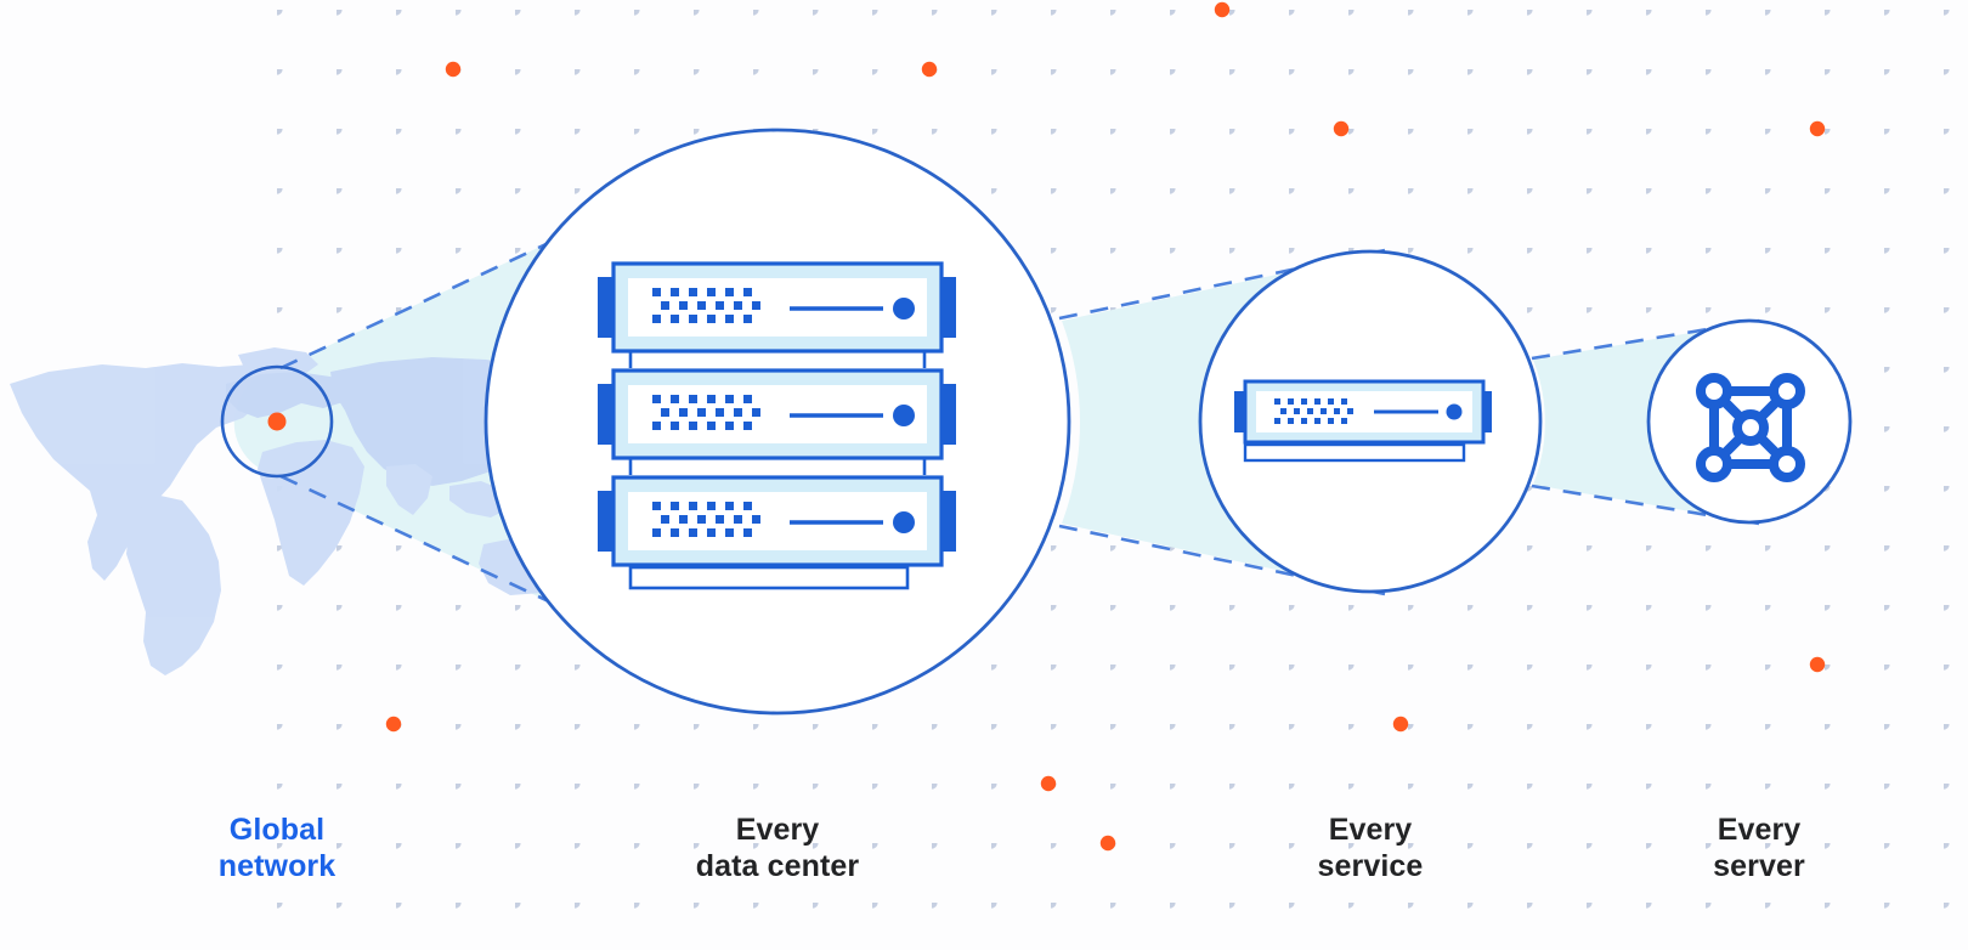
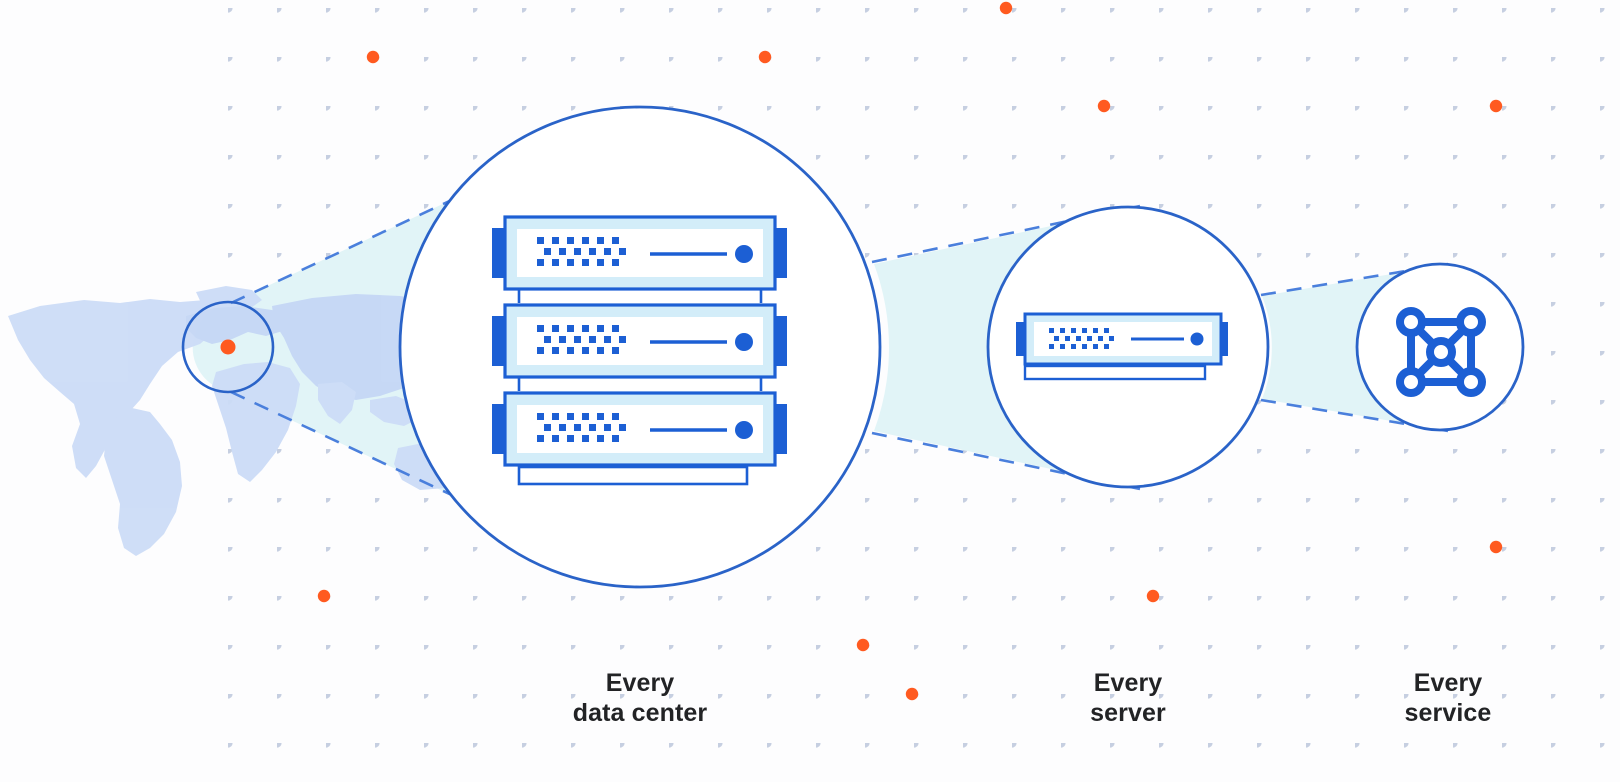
- Global
- network
  Every
  data center
  Every
- service
+ server
  Every
- server
+ service
